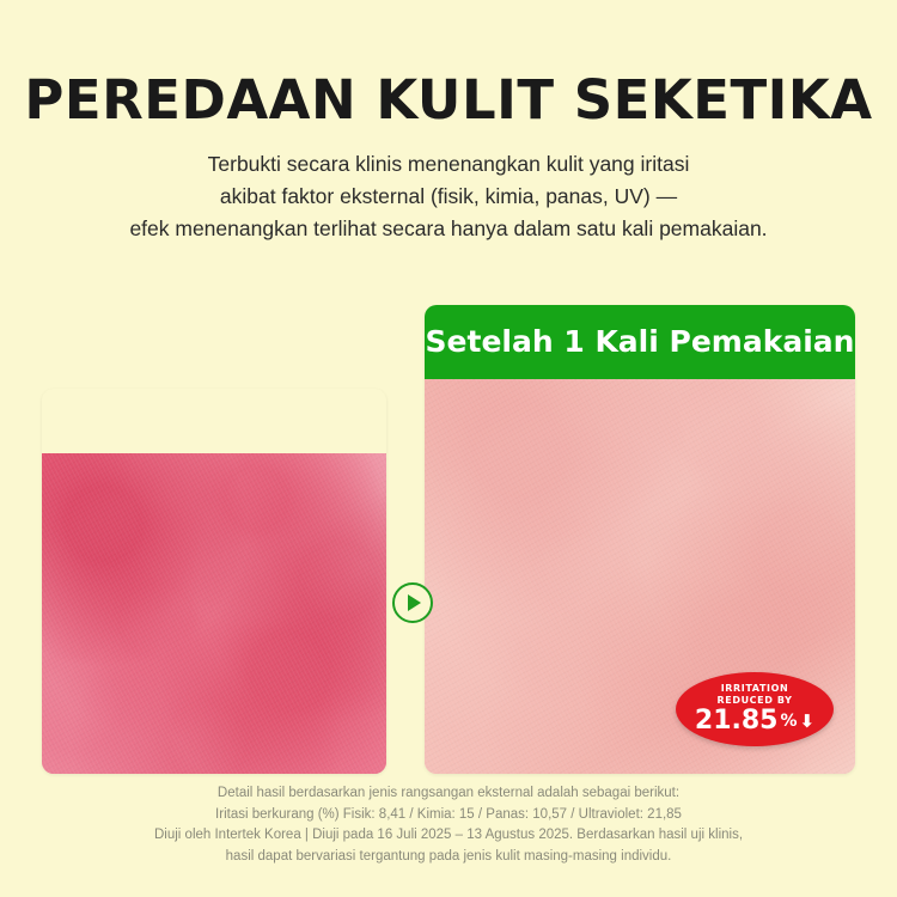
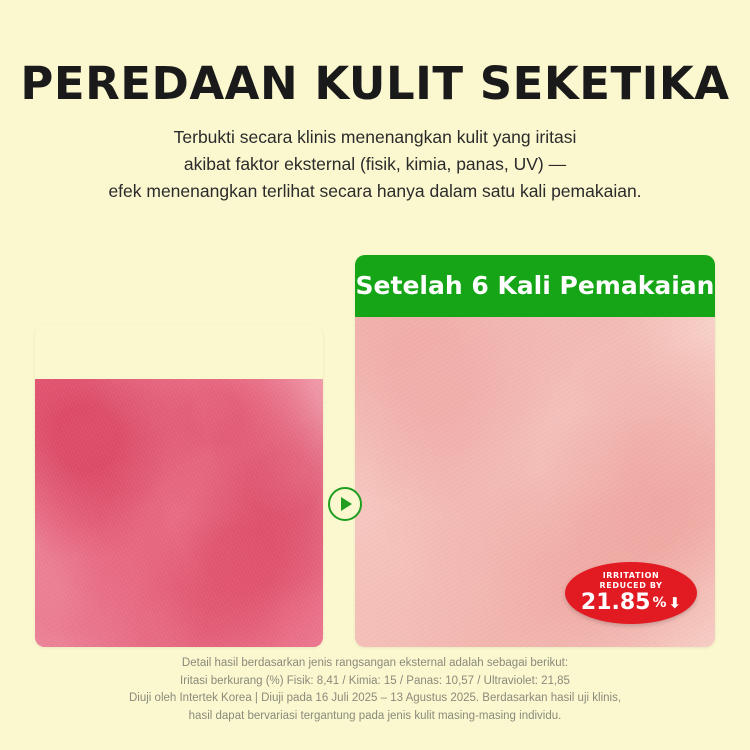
  PEREDAAN KULIT SEKETIKA
  Terbukti secara klinis menenangkan kulit yang iritasi
  akibat faktor eksternal (fisik, kimia, panas, UV) —
  efek menenangkan terlihat secara hanya dalam satu kali pemakaian.
- Setelah 1 Kali Pemakaian
+ Setelah 6 Kali Pemakaian
  IRRITATION
  REDUCED BY
  21.85
  %
  ⬇
  Detail hasil berdasarkan jenis rangsangan eksternal adalah sebagai berikut:
  Iritasi berkurang (%) Fisik: 8,41 / Kimia: 15 / Panas: 10,57 / Ultraviolet: 21,85
  Diuji oleh Intertek Korea | Diuji pada 16 Juli 2025 – 13 Agustus 2025. Berdasarkan hasil uji klinis,
  hasil dapat bervariasi tergantung pada jenis kulit masing-masing individu.
